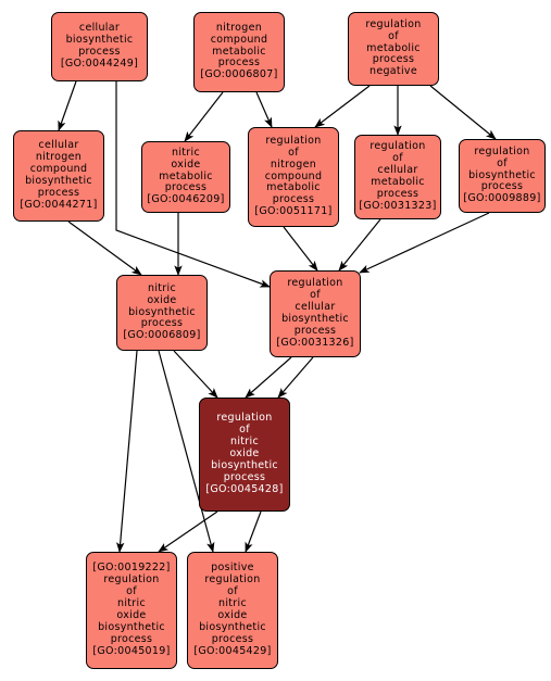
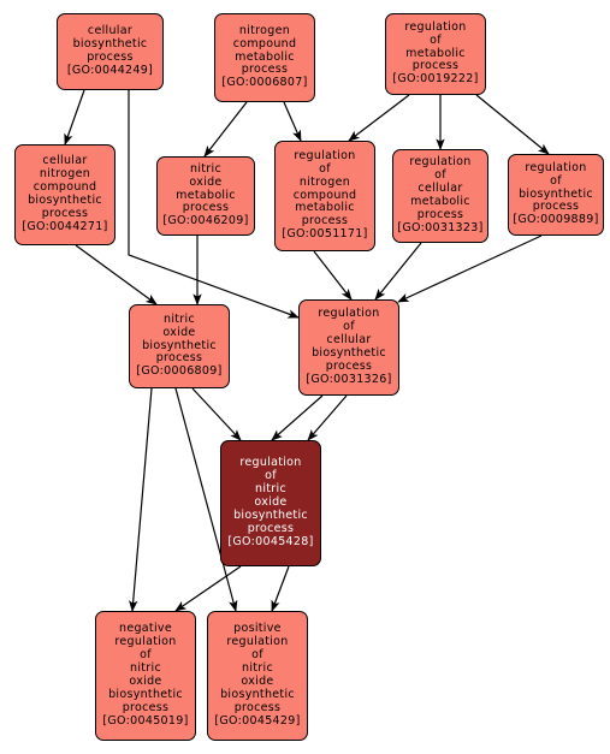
  cellular
  biosynthetic
  process
  [GO:0044249]
  nitrogen
  compound
  metabolic
  process
  [GO:0006807]
  regulation
  of
  metabolic
  process
- negative
+ [GO:0019222]
  cellular
  nitrogen
  compound
  biosynthetic
  process
  [GO:0044271]
  nitric
  oxide
  metabolic
  process
  [GO:0046209]
  regulation
  of
  nitrogen
  compound
  metabolic
  process
  [GO:0051171]
  regulation
  of
  cellular
  metabolic
  process
  [GO:0031323]
  regulation
  of
  biosynthetic
  process
  [GO:0009889]
  nitric
  oxide
  biosynthetic
  process
  [GO:0006809]
  regulation
  of
  cellular
  biosynthetic
  process
  [GO:0031326]
  regulation
  of
  nitric
  oxide
  biosynthetic
  process
  [GO:0045428]
- [GO:0019222]
+ negative
  regulation
  of
  nitric
  oxide
  biosynthetic
  process
  [GO:0045019]
  positive
  regulation
  of
  nitric
  oxide
  biosynthetic
  process
  [GO:0045429]
